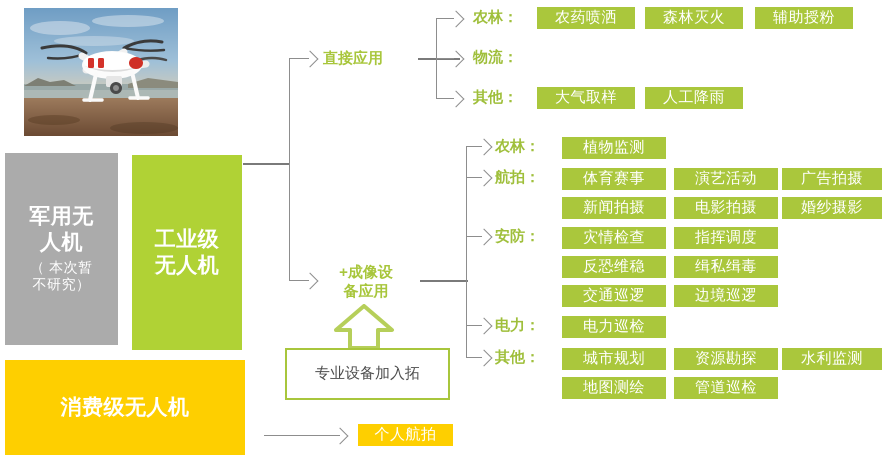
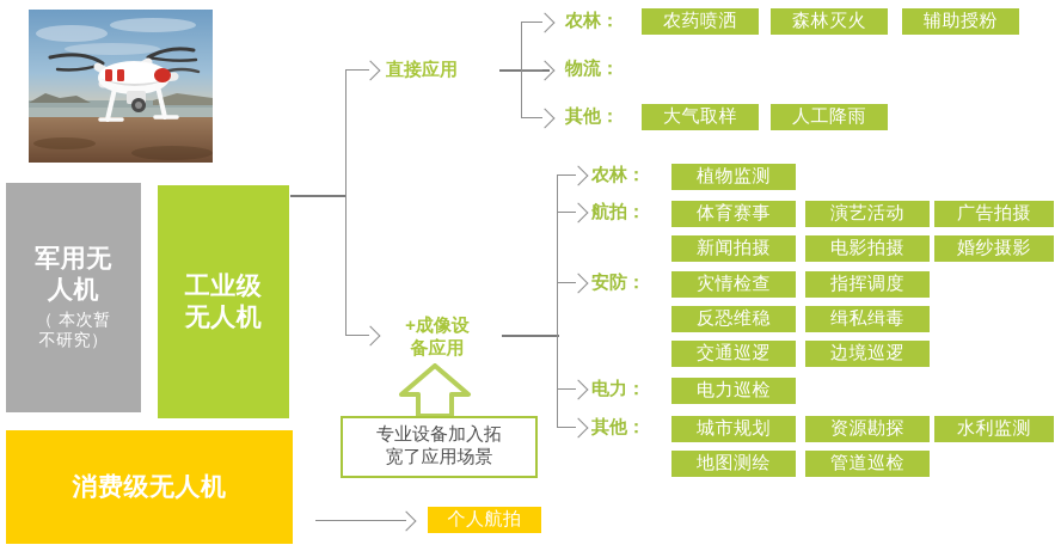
  军用无
  人机
  （ 本次暂
  不研究）
  工业级
  无人机
  消费级无人机
  直接应用
  +成像设
  备应用
  农林：
  物流：
  其他：
  农药喷洒
  森林灭火
  辅助授粉
  大气取样
  人工降雨
  农林：
  航拍：
  安防：
  电力：
  其他：
  植物监测
  体育赛事
  演艺活动
  广告拍摄
  新闻拍摄
  电影拍摄
  婚纱摄影
  灾情检查
  指挥调度
  反恐维稳
  缉私缉毒
  交通巡逻
  边境巡逻
  电力巡检
  城市规划
  资源勘探
  水利监测
  地图测绘
  管道巡检
  专业设备加入拓
+ 宽了应用场景
  个人航拍
